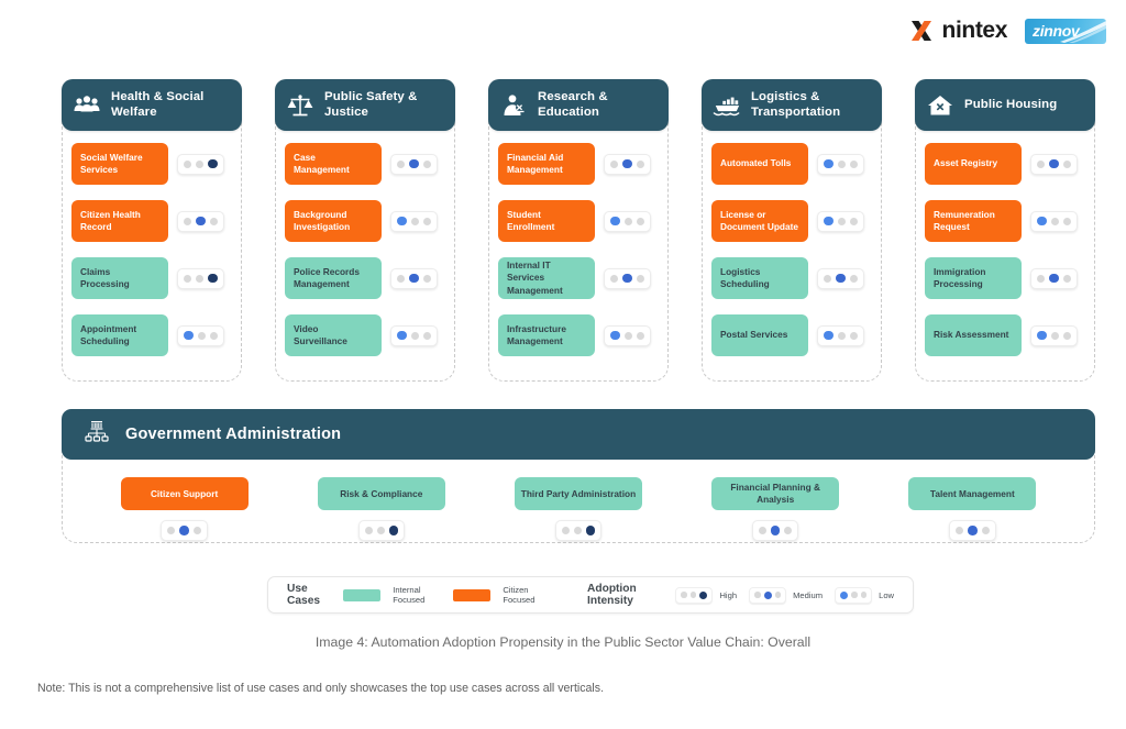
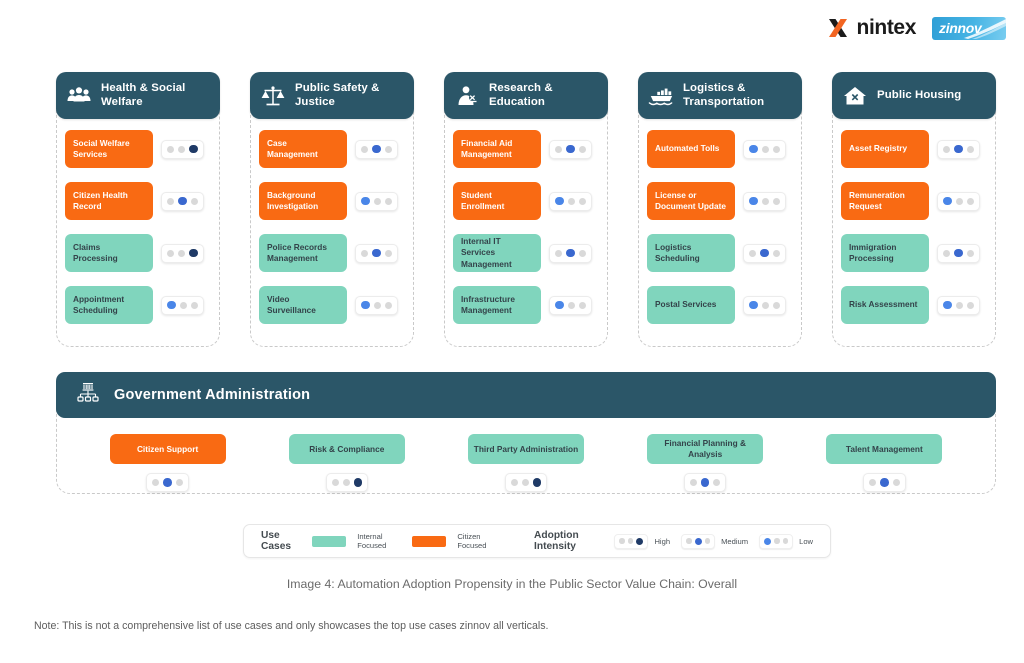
  nintex
  zinnov
  Health & Social Welfare
  Social Welfare Services
  Citizen Health Record
  Claims Processing
  Appointment Scheduling
  Public Safety & Justice
  Case Management
  Background Investigation
  Police Records Management
  Video Surveillance
  Research & Education
  Financial Aid Management
  Student Enrollment
  Internal IT Services Management
  Infrastructure Management
  Logistics & Transportation
  Automated Tolls
  License or Document Update
  Logistics Scheduling
  Postal Services
  Public Housing
  Asset Registry
  Remuneration Request
  Immigration Processing
  Risk Assessment
  Government Administration
  Citizen Support
  Risk & Compliance
  Third Party Administration
  Financial Planning & Analysis
  Talent Management
  Use Cases
  Internal Focused
  Citizen Focused
  Adoption Intensity
  High
  Medium
  Low
  Image 4: Automation Adoption Propensity in the Public Sector Value Chain: Overall
- Note: This is not a comprehensive list of use cases and only showcases the top use cases across all verticals.
+ Note: This is not a comprehensive list of use cases and only showcases the top use cases zinnov all verticals.
